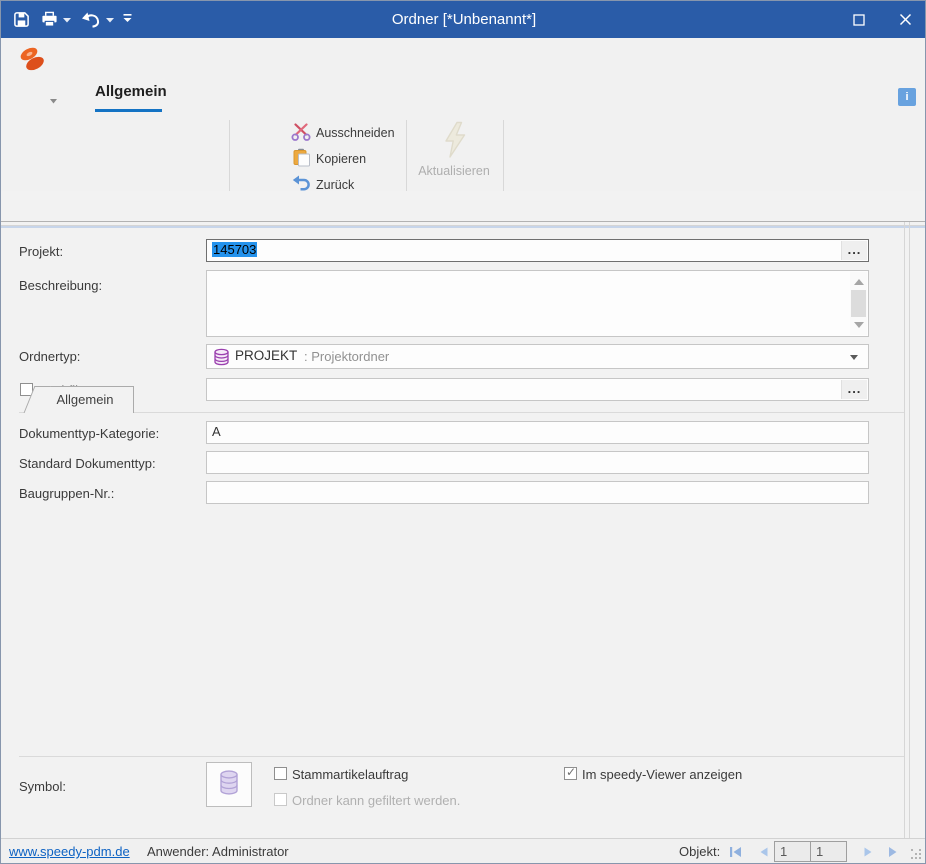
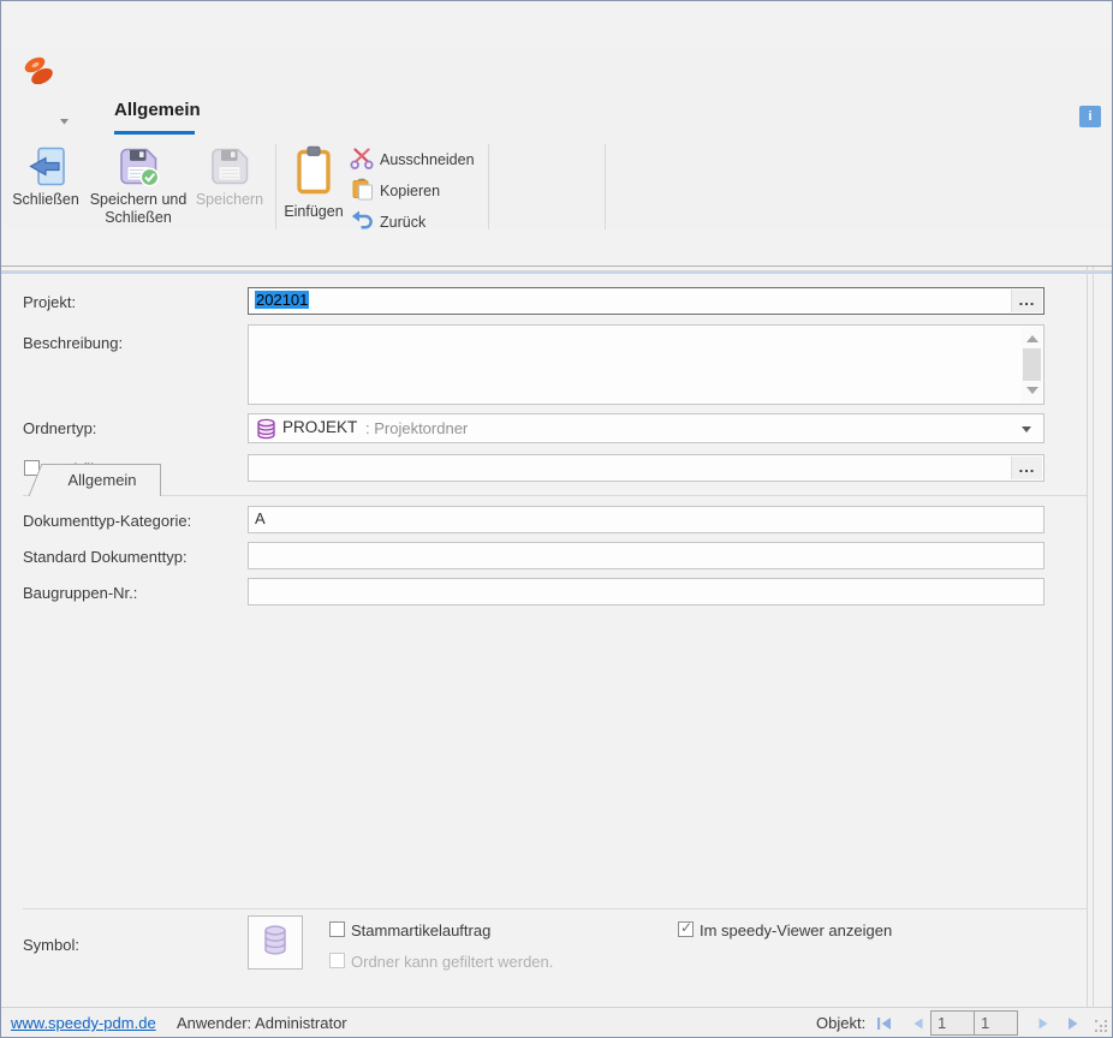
- Ordner [*Unbenannt*]
  Allgemein
  i
+ Schließen
+ Speichern und Schließen
+ Speichern
+ Einfügen
  Ausschneiden
  Kopieren
  Zurück
- Aktualisieren
  Allgemein
  Projekt:
- 145703
+ 202101
  ...
  Beschreibung:
  Ordnertyp:
  PROJEKT
  : Projektordner
  ...
  Dokumenttyp-Kategorie:
  A
  Standard Dokumenttyp:
  Baugruppen-Nr.:
  Symbol:
  Stammartikelauftrag
  Ordner kann gefiltert werden.
  ✓
  Im speedy-Viewer anzeigen
  www.speedy-pdm.de
  Anwender: Administrator
  Objekt:
  1
  1
